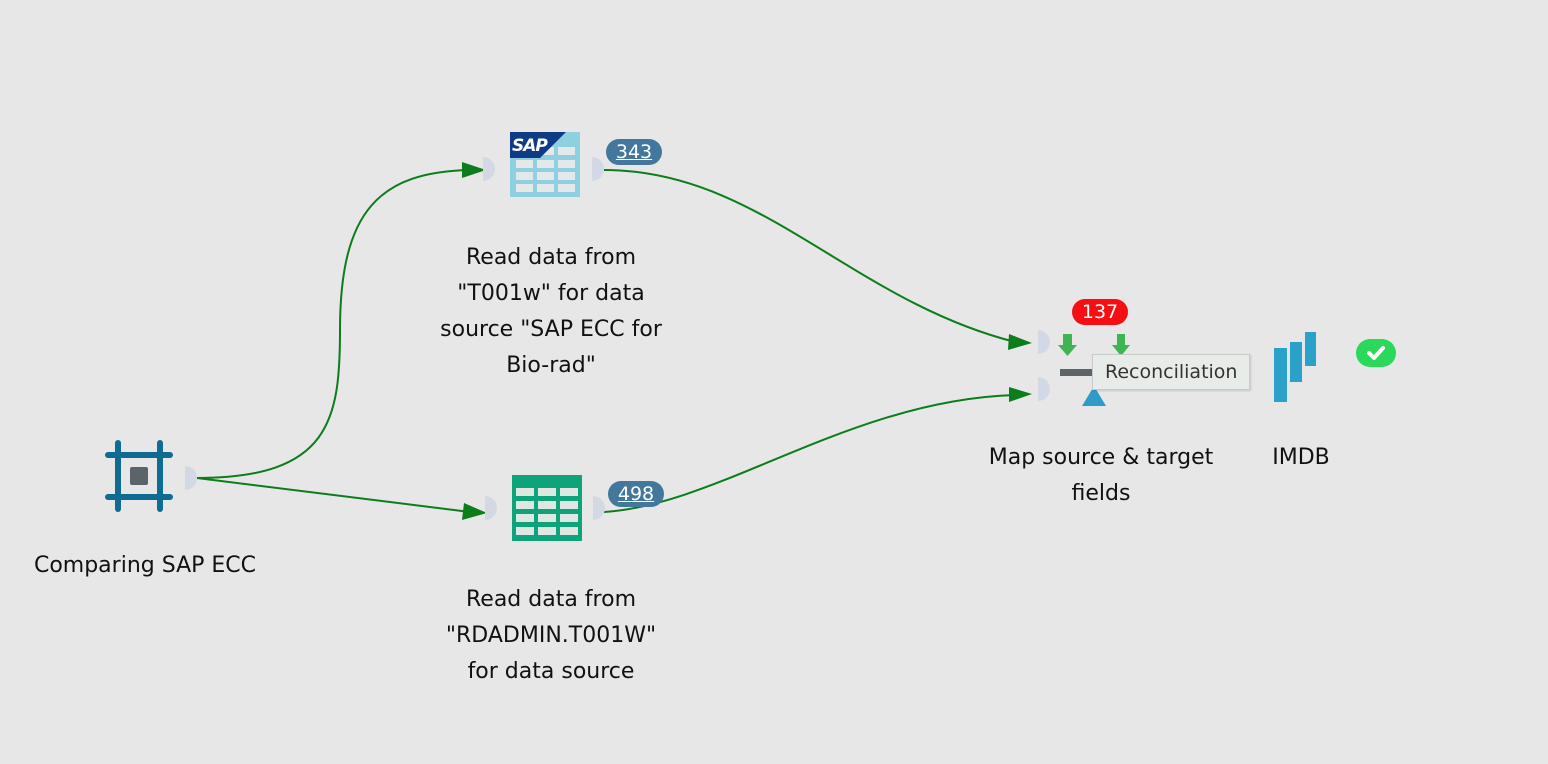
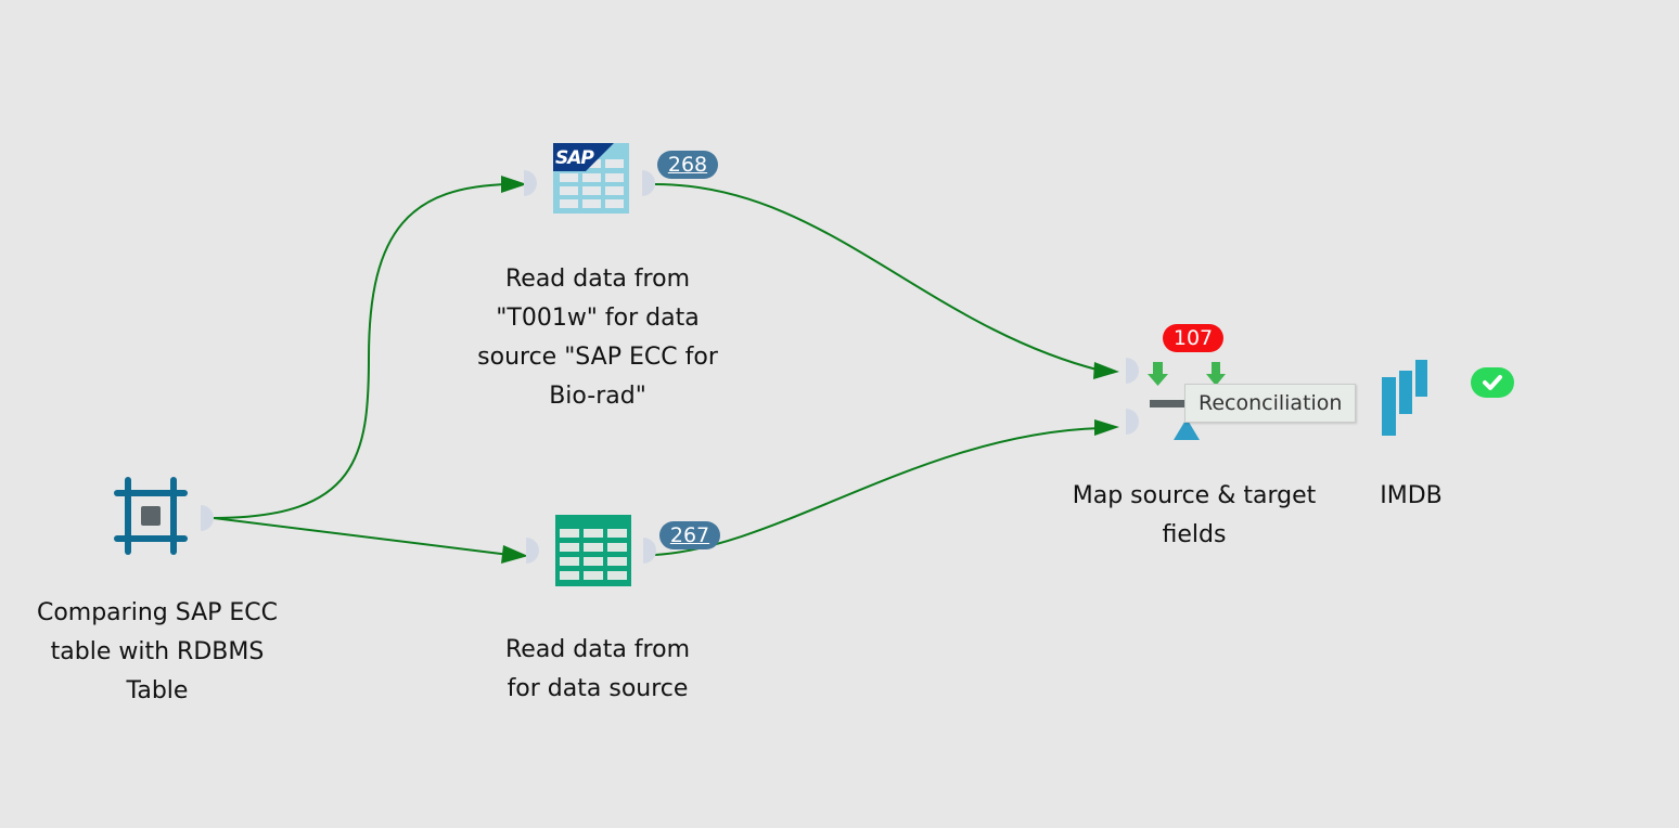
  Comparing SAP ECC
+ table with RDBMS
+ Table
  SAP
- 343
+ 268
  Read data from
  "T001w" for data
  source "SAP ECC for
  Bio-rad"
- 498
+ 267
  Read data from
- "RDADMIN.T001W"
  for data source
- 137
+ 107
  Reconciliation
  Map source & target
  fields
  IMDB
